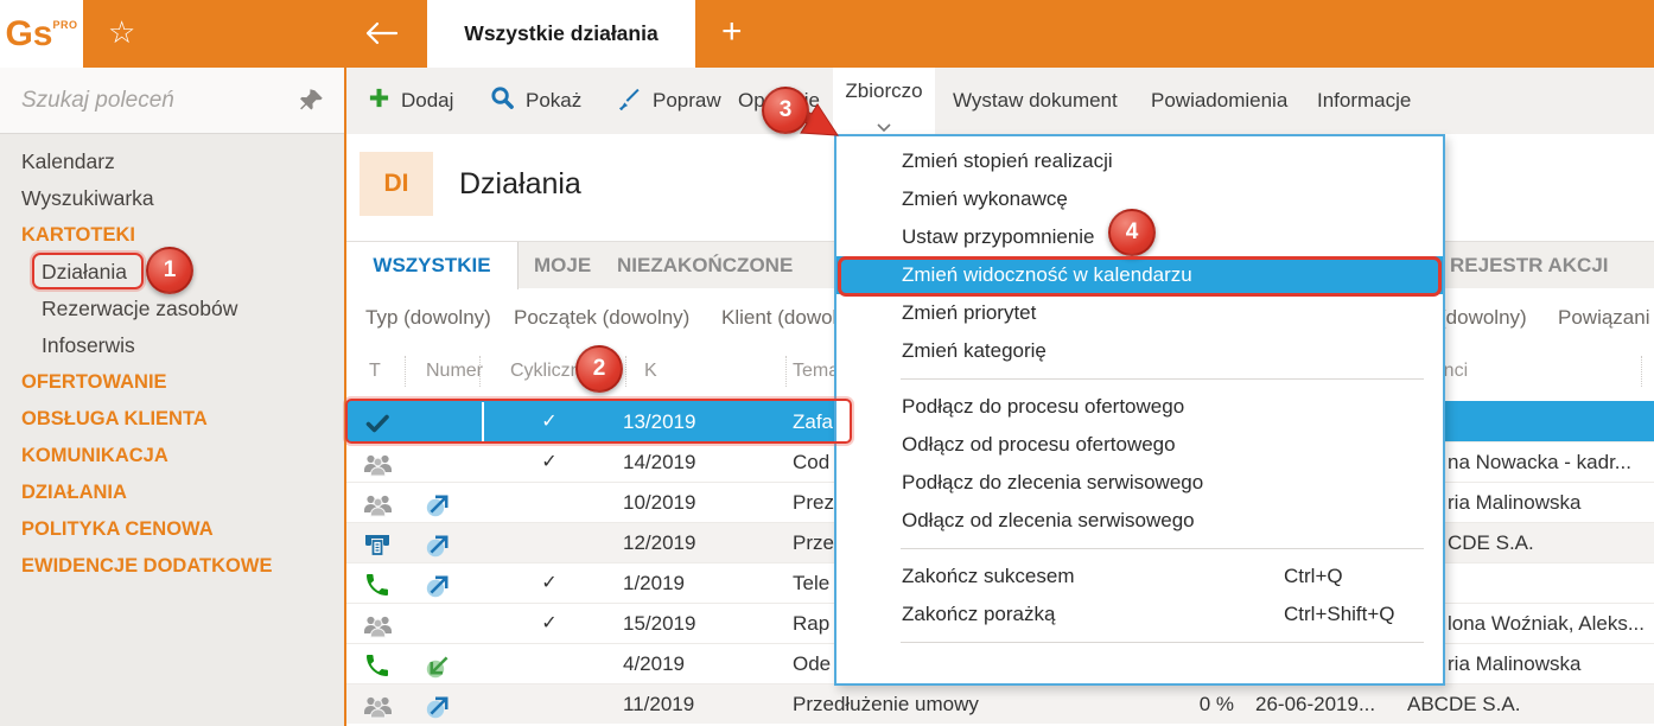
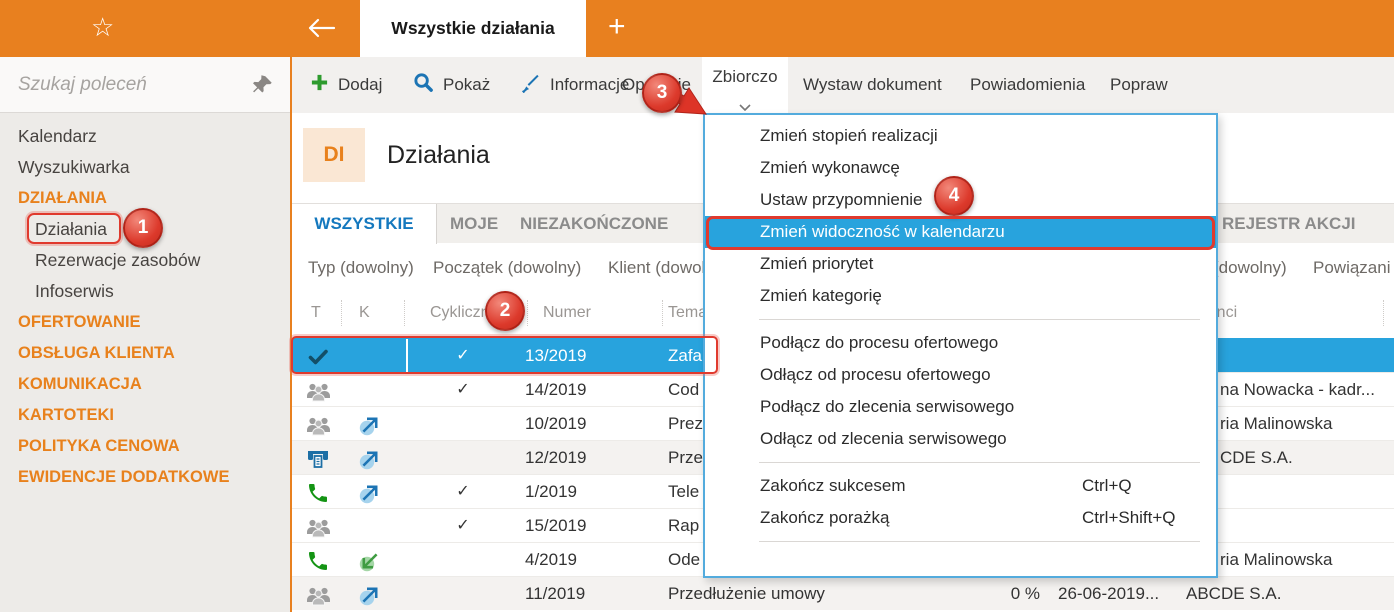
- GsPRO
  ☆
  Wszystkie działania
  +
  Szukaj poleceń
  Kalendarz
  Wyszukiwarka
- KARTOTEKI
+ DZIAŁANIA
  Działania
  Rezerwacje zasobów
  Infoserwis
  OFERTOWANIE
  OBSŁUGA KLIENTA
  KOMUNIKACJA
- DZIAŁANIA
+ KARTOTEKI
  POLITYKA CENOWA
  EWIDENCJE DODATKOWE
  Dodaj
  Pokaż
- Popraw
+ Informacje
  Zbiorczo
  Wystaw dokument
  Powiadomienia
- Informacje
+ Popraw
  DI
  Działania
  WSZYSTKIE
  MOJE
  NIEZAKOŃCZONE
  REJESTR AKCJI
  Typ (dowolny)
  Początek (dowolny)
  Klient (dowo
  dowolny)
  Powiązani
  T
- Numer
+ K
  Cyklicz
- K
+ Numer
  ✓
  13/2019
  Zafa
  ✓
  14/2019
  Cod
  na Nowacka - kadr...
  10/2019
  Prez
  ria Malinowska
  12/2019
  Prze
  CDE S.A.
  ✓
  1/2019
  Tele
  ✓
  15/2019
  Rap
- lona Woźniak, Aleks...
  4/2019
  Ode
  ria Malinowska
  11/2019
  Przedłużenie umowy
  0 %
  26-06-2019...
  ABCDE S.A.
  Zmień stopień realizacji
  Zmień wykonawcę
  Ustaw przypomnienie
  Zmień widoczność w kalendarzu
  Zmień priorytet
  Zmień kategorię
  Podłącz do procesu ofertowego
  Odłącz od procesu ofertowego
  Podłącz do zlecenia serwisowego
  Odłącz od zlecenia serwisowego
  Zakończ sukcesem
  Ctrl+Q
  Zakończ porażką
  Ctrl+Shift+Q
  1
  2
  3
  4
